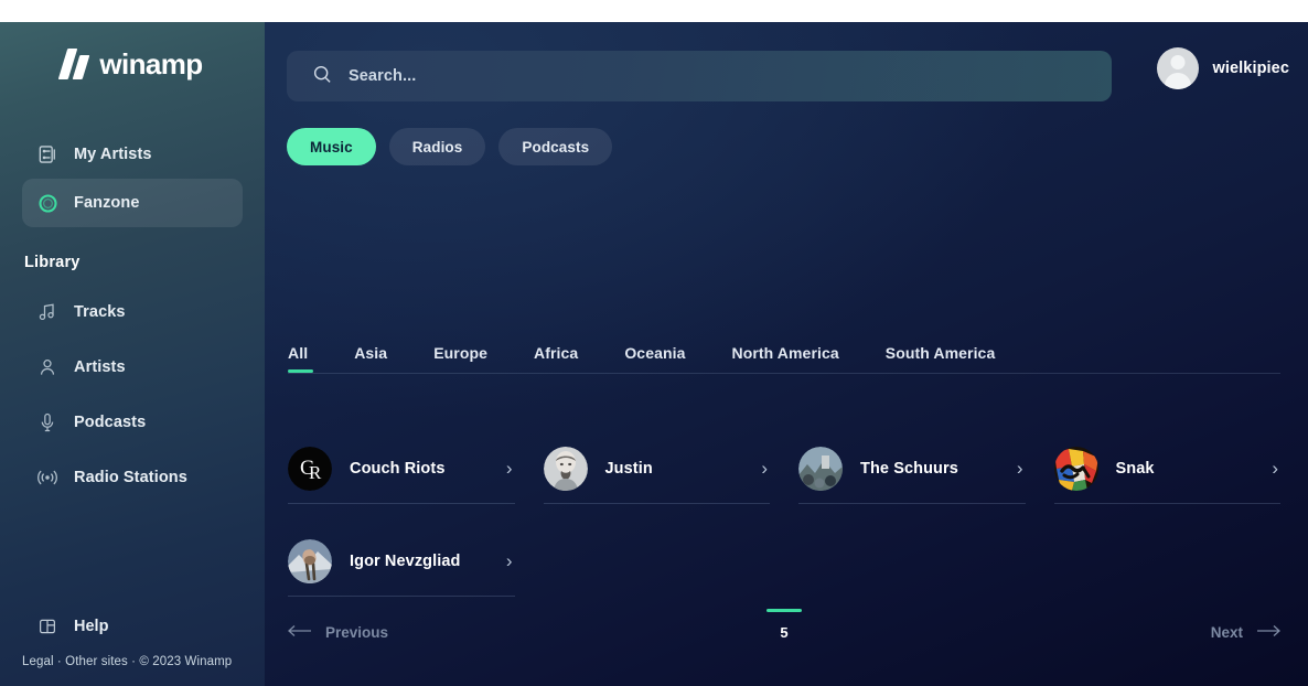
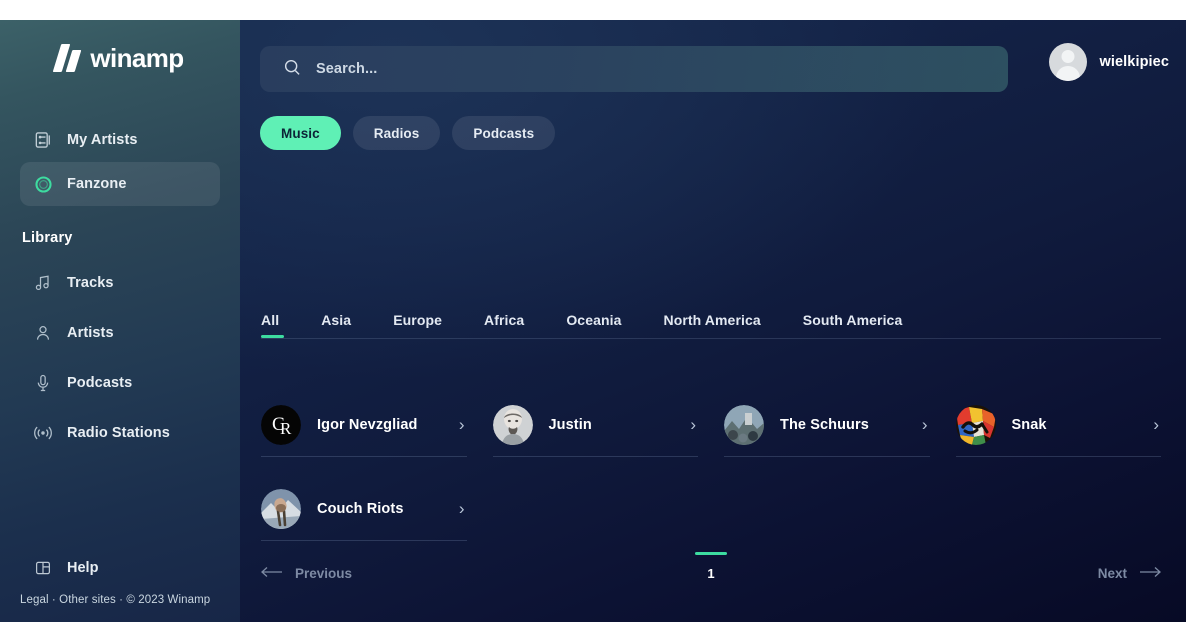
  winamp
  My Artists
  Fanzone
  Library
  Tracks
  Artists
  Podcasts
  Radio Stations
  Help
  Legal · Other sites · © 2023 Winamp
  Search...
  wielkipiec
  Music
  Radios
  Podcasts
  All
  Asia
  Europe
  Africa
  Oceania
  North America
  South America
  C
  R
- Couch Riots
+ Igor Nevzgliad
  ›
  Justin
  ›
  The Schuurs
  ›
  Snak
  ›
- Igor Nevzgliad
+ Couch Riots
  ›
  Previous
- 5
+ 1
  Next
